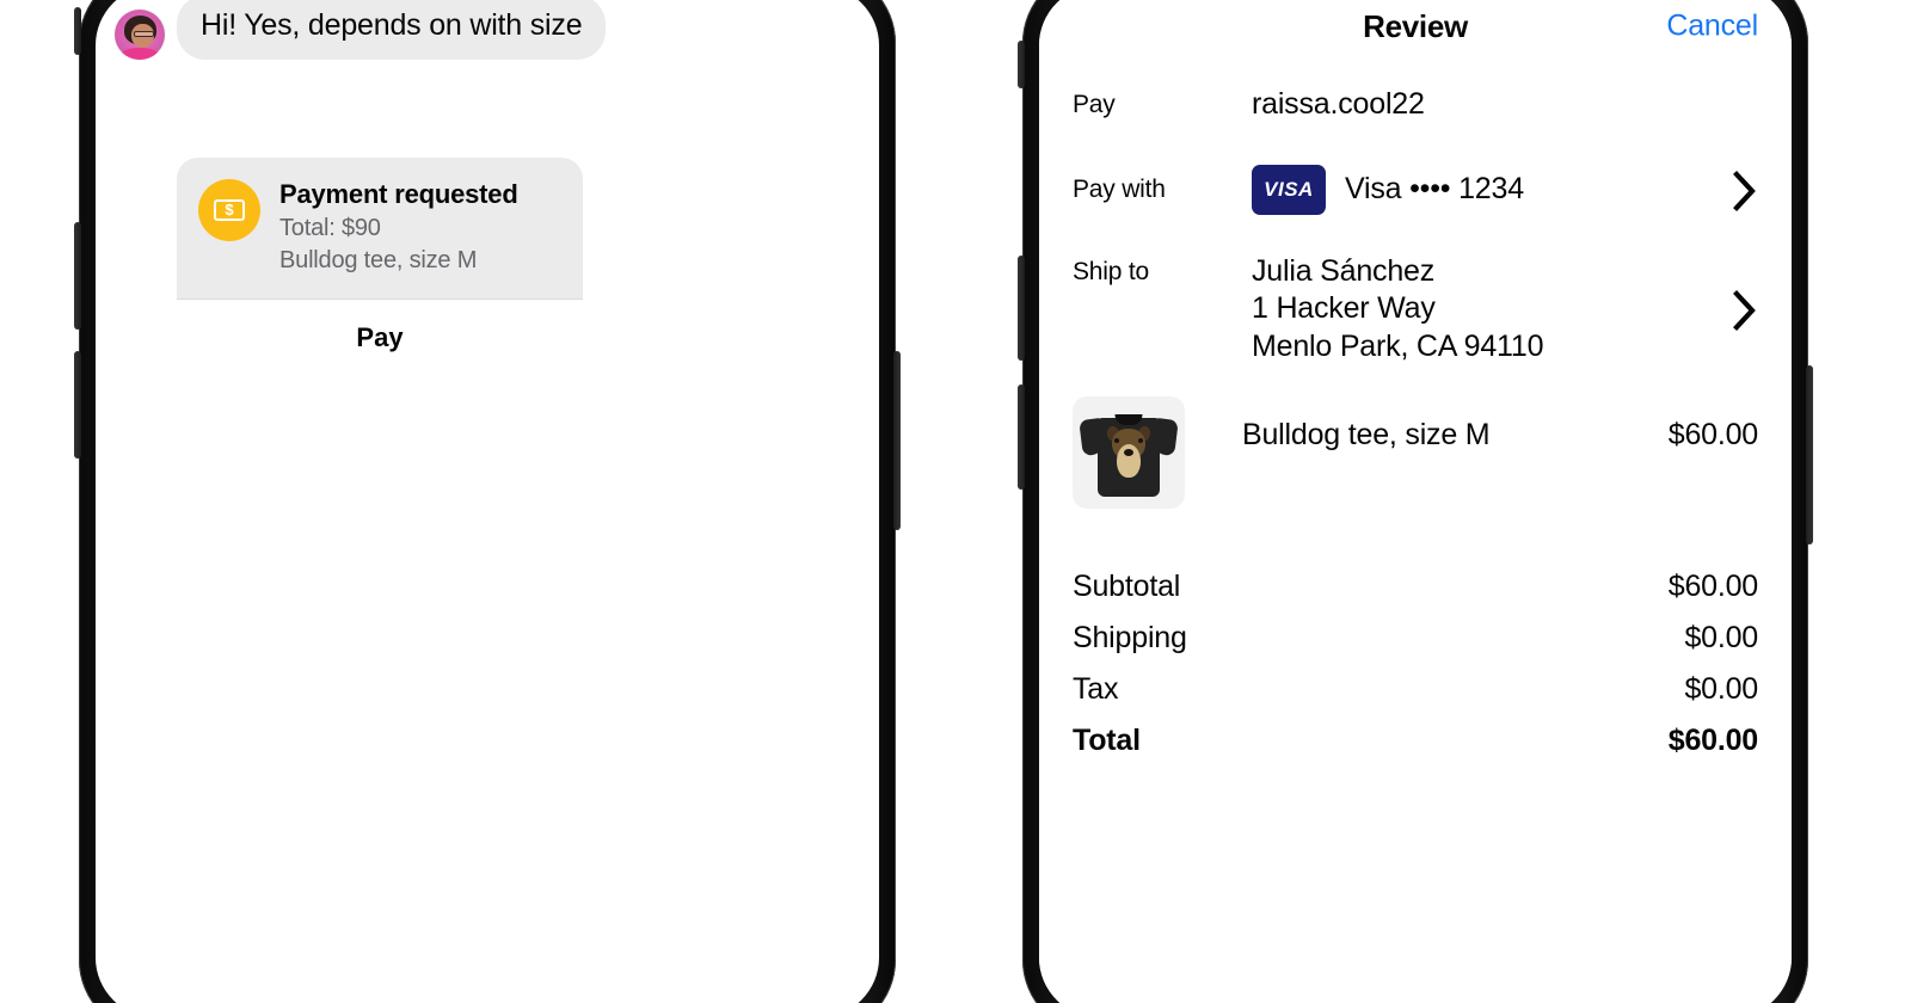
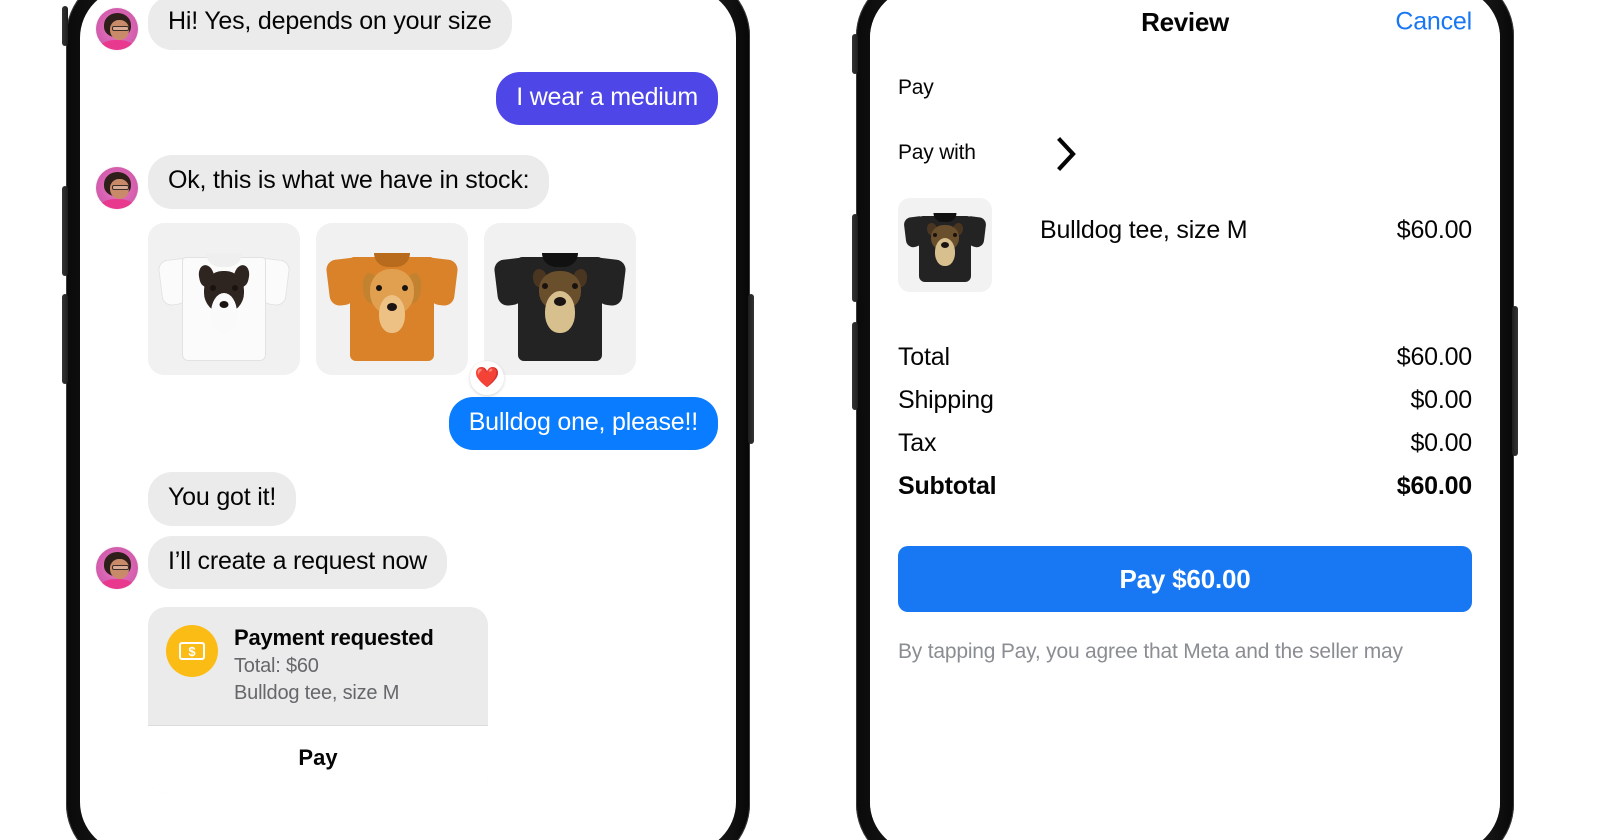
- Hi! Yes, depends on with size
+ Hi! Yes, depends on your size
+ I wear a medium
+ Ok, this is what we have in stock:
+ ❤️
+ Bulldog one, please!!
+ You got it!
+ I’ll create a request now
  $
  Payment requested
- Total: $90
+ Total: $60
  Bulldog tee, size M
  Pay
  Review
  Cancel
  Pay
- raissa.cool22
  Pay with
- VISA
- Visa •••• 1234
- Ship to
- Julia Sánchez
- 1 Hacker Way
- Menlo Park, CA 94110
  Bulldog tee, size M
  $60.00
- Subtotal
+ Total
  $60.00
  Shipping
  $0.00
  Tax
  $0.00
- Total
+ Subtotal
  $60.00
+ Pay $60.00
+ By tapping Pay, you agree that Meta and the seller may
